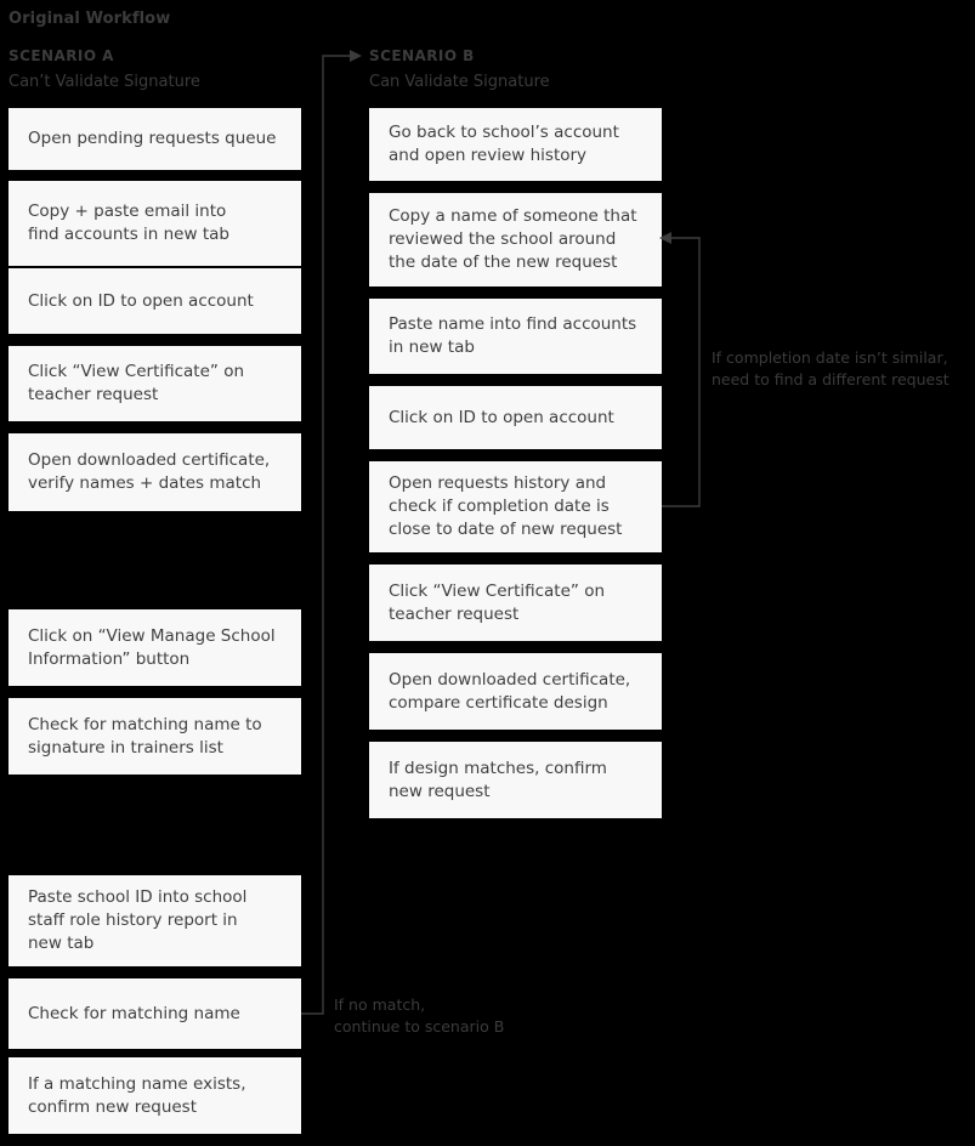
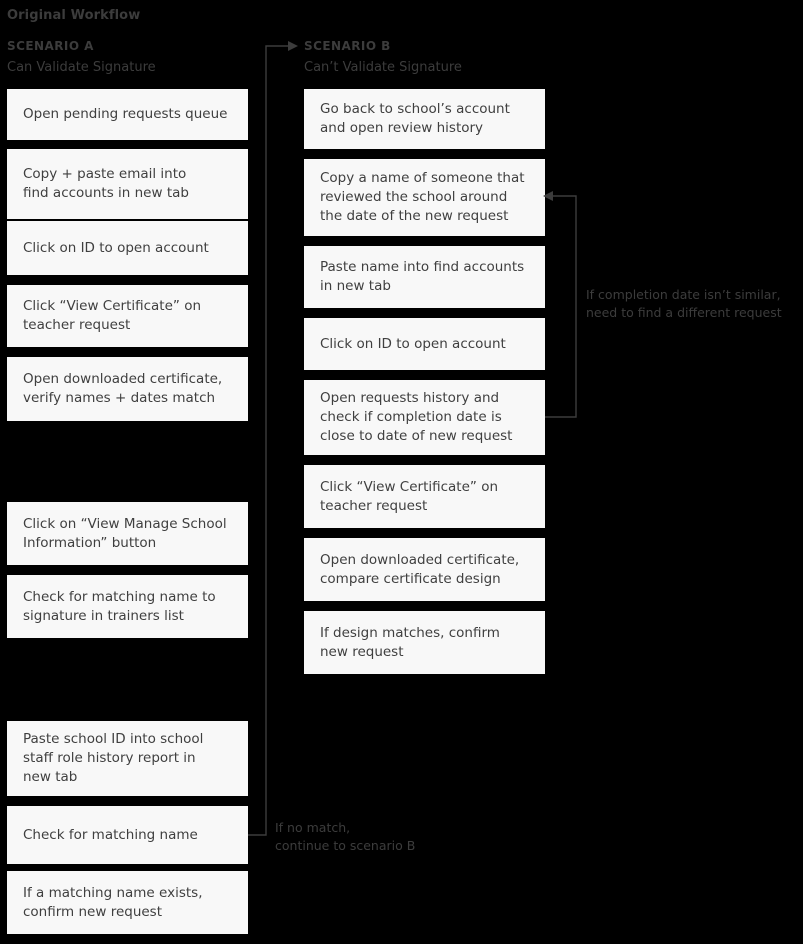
  Original Workflow
  SCENARIO A
- Can’t Validate Signature
+ Can Validate Signature
  SCENARIO B
- Can Validate Signature
+ Can’t Validate Signature
  Open pending requests queue
  Copy + paste email into
  find accounts in new tab
  Click on ID to open account
  Click “View Certificate” on
  teacher request
  Open downloaded certificate,
  verify names + dates match
  Click on “View Manage School
  Information” button
  Check for matching name to
  signature in trainers list
  Paste school ID into school
  staff role history report in
  new tab
  Check for matching name
  If a matching name exists,
  confirm new request
  Go back to school’s account
  and open review history
  Copy a name of someone that
  reviewed the school around
  the date of the new request
  Paste name into find accounts
  in new tab
  Click on ID to open account
  Open requests history and
  check if completion date is
  close to date of new request
  Click “View Certificate” on
  teacher request
  Open downloaded certificate,
  compare certificate design
  If design matches, confirm
  new request
  If completion date isn’t similar,
  need to find a different request
  If no match,
  continue to scenario B
